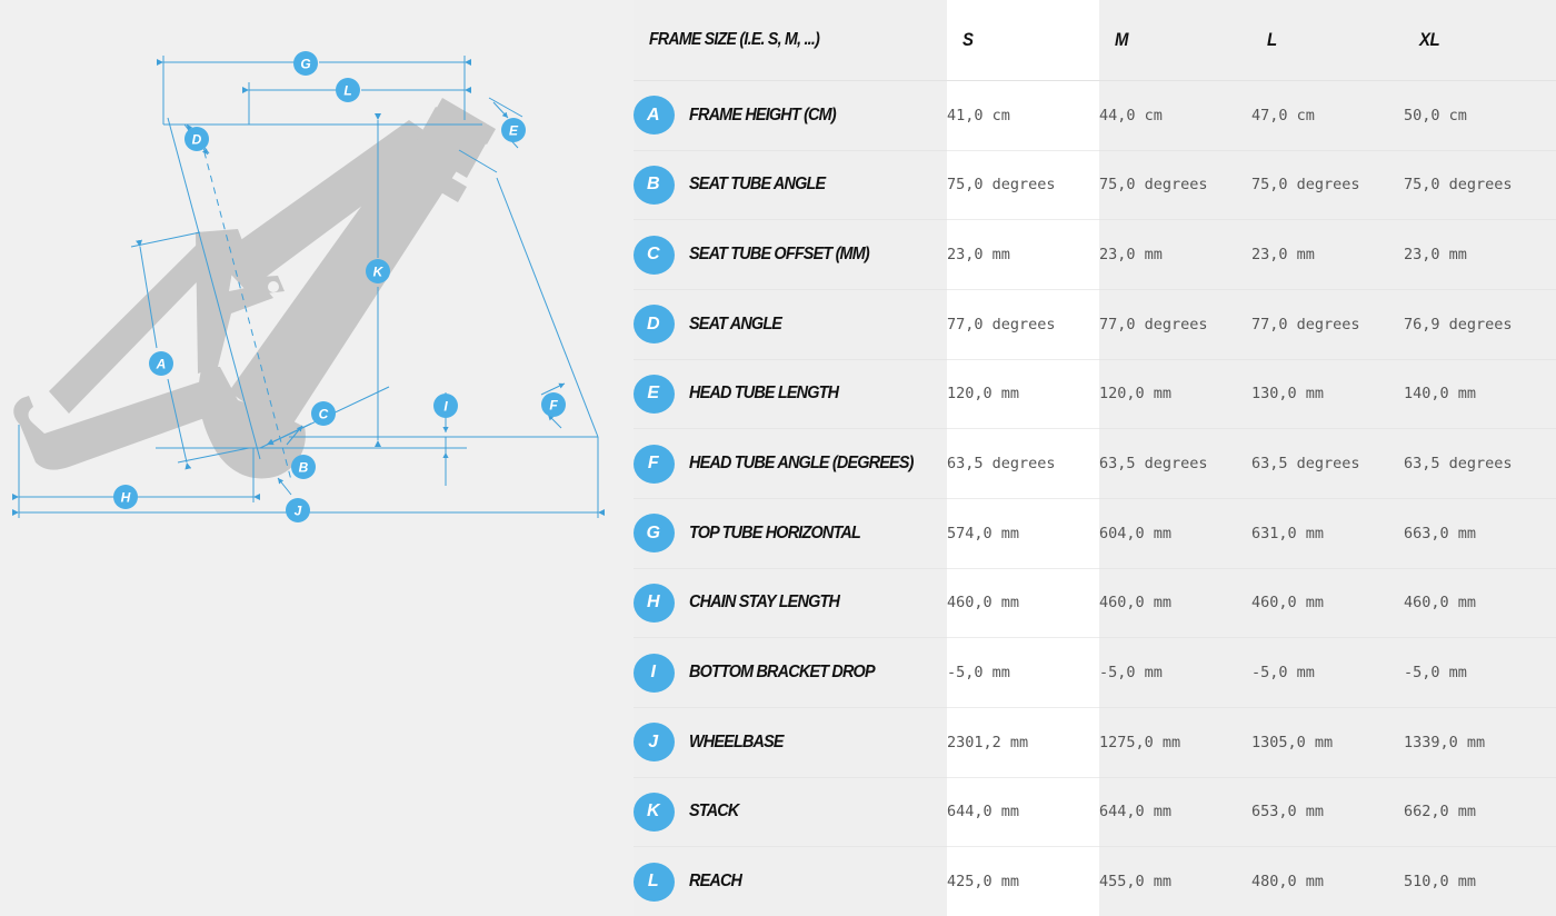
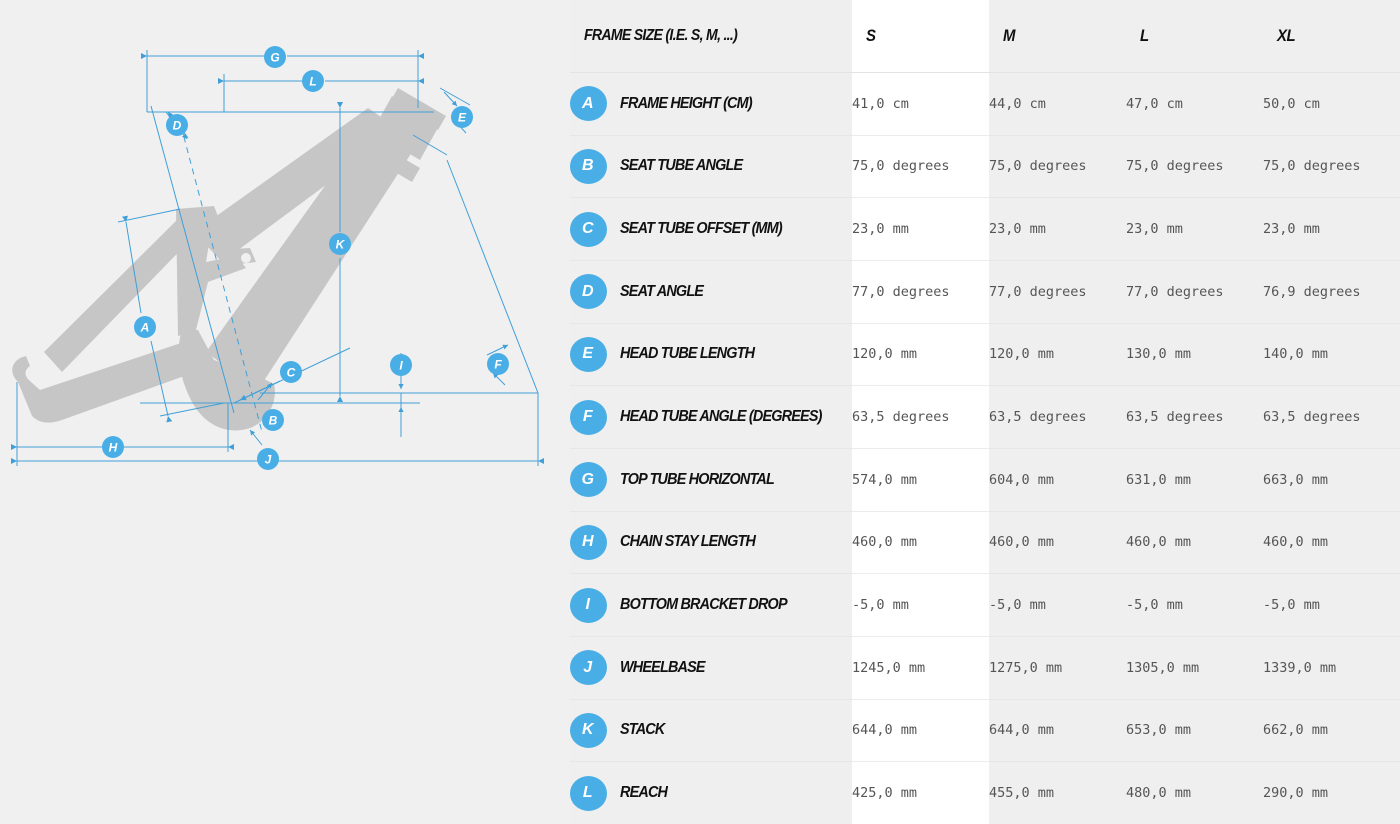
  A
  B
  C
  D
  E
  F
  G
  H
  I
  J
  K
  L
  FRAME SIZE (I.E. S, M, ...)	S	M	L	XL
  A FRAME HEIGHT (CM)	41,0 cm	44,0 cm	47,0 cm	50,0 cm
  B SEAT TUBE ANGLE	75,0 degrees	75,0 degrees	75,0 degrees	75,0 degrees
  C SEAT TUBE OFFSET (MM)	23,0 mm	23,0 mm	23,0 mm	23,0 mm
  D SEAT ANGLE	77,0 degrees	77,0 degrees	77,0 degrees	76,9 degrees
  E HEAD TUBE LENGTH	120,0 mm	120,0 mm	130,0 mm	140,0 mm
  F HEAD TUBE ANGLE (DEGREES)	63,5 degrees	63,5 degrees	63,5 degrees	63,5 degrees
  G TOP TUBE HORIZONTAL	574,0 mm	604,0 mm	631,0 mm	663,0 mm
  H CHAIN STAY LENGTH	460,0 mm	460,0 mm	460,0 mm	460,0 mm
  I BOTTOM BRACKET DROP	-5,0 mm	-5,0 mm	-5,0 mm	-5,0 mm
- J WHEELBASE	2301,2 mm	1275,0 mm	1305,0 mm	1339,0 mm
+ J WHEELBASE	1245,0 mm	1275,0 mm	1305,0 mm	1339,0 mm
  K STACK	644,0 mm	644,0 mm	653,0 mm	662,0 mm
- L REACH	425,0 mm	455,0 mm	480,0 mm	510,0 mm
+ L REACH	425,0 mm	455,0 mm	480,0 mm	290,0 mm
